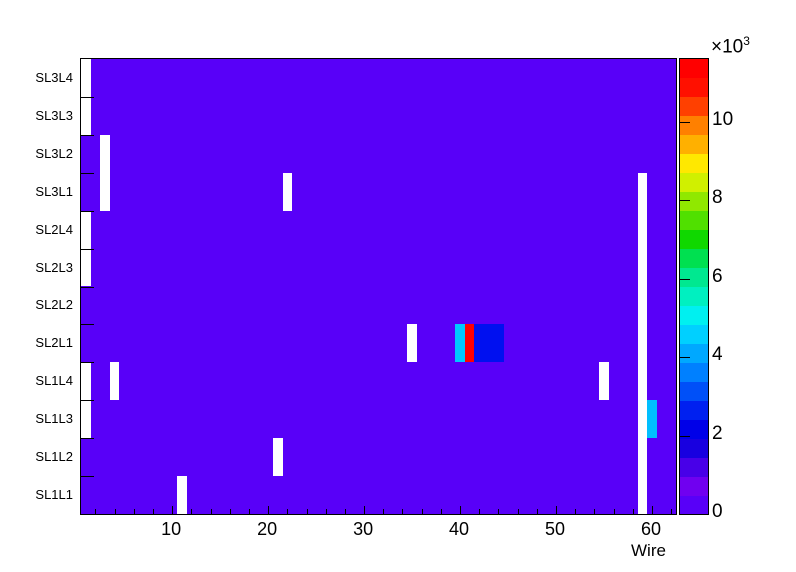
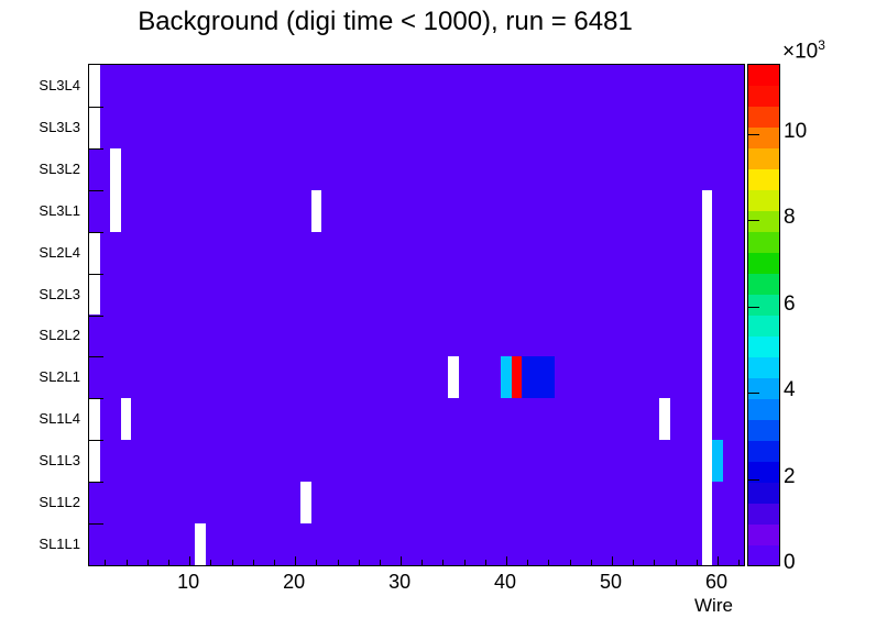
+ Background (digi time < 1000), run = 6481
  SL1L1
  SL1L2
  SL1L3
  SL1L4
  SL2L1
  SL2L2
  SL2L3
  SL2L4
  SL3L1
  SL3L2
  SL3L3
  SL3L4
  10
  20
  30
  40
  50
  60
  Wire
  ×103
  0
  2
  4
  6
  8
  10
